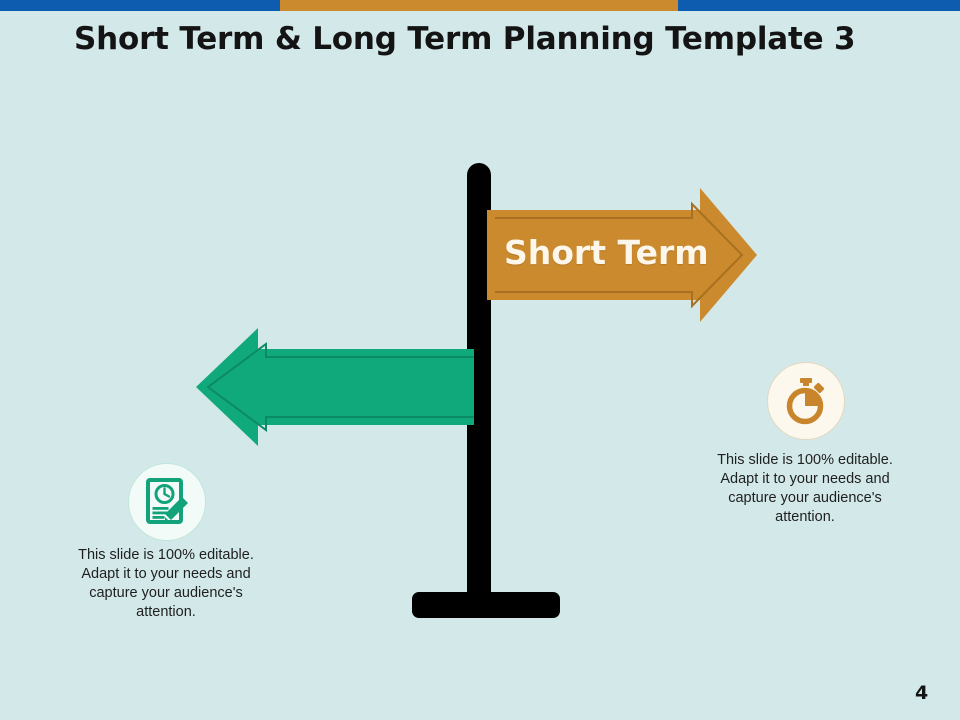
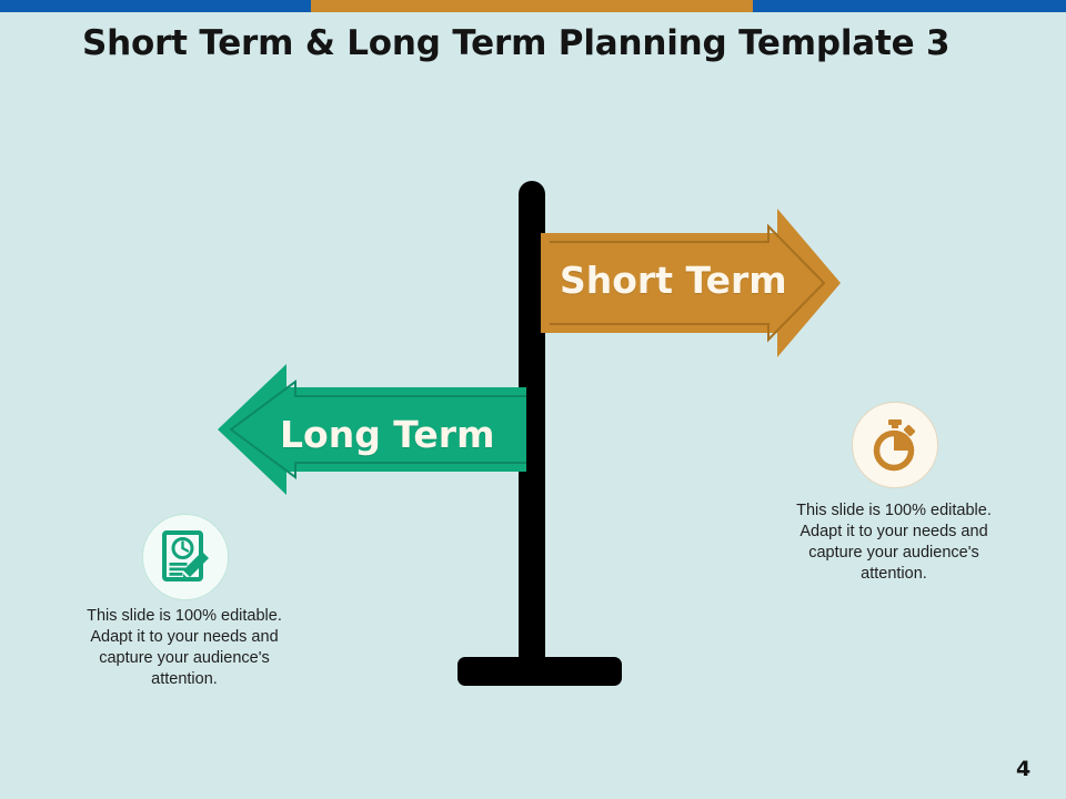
  Short Term & Long Term Planning Template 3
  Short Term
+ Long Term
  This slide is 100% editable. Adapt it to your needs and capture your audience's attention.
  This slide is 100% editable. Adapt it to your needs and capture your audience's attention.
  4
